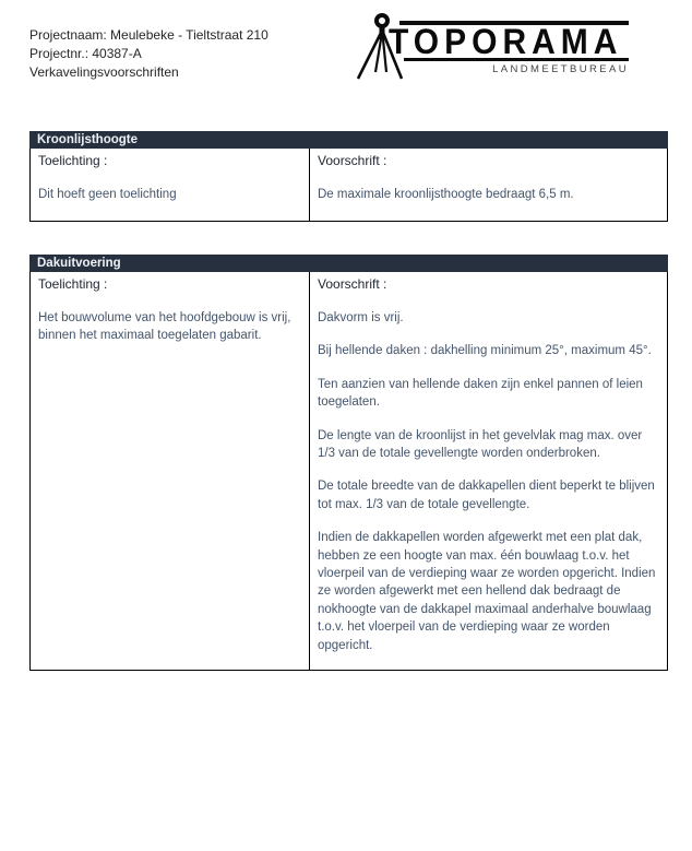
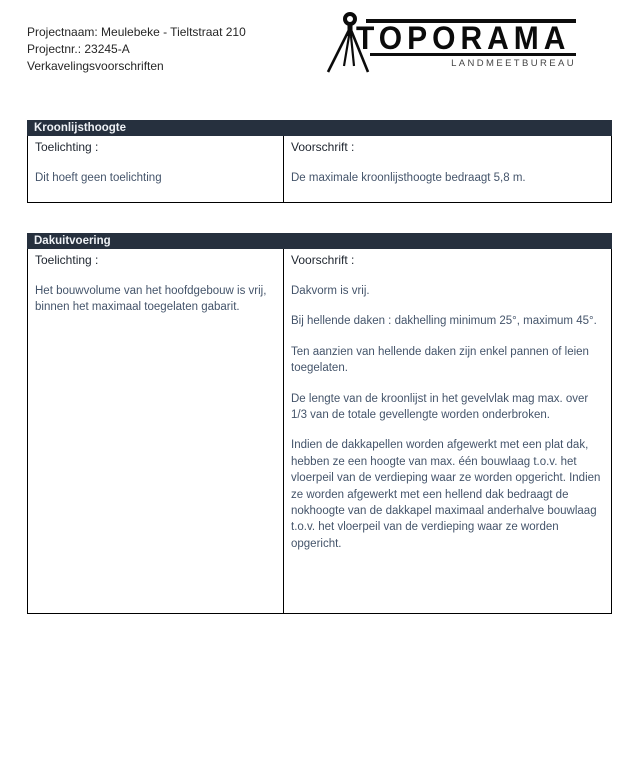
  Projectnaam: Meulebeke - Tieltstraat 210
- Projectnr.: 40387-A
+ Projectnr.: 23245-A
  Verkavelingsvoorschriften
  TOPORAMA
  LANDMEETBUREAU
  Kroonlijsthoogte
  Toelichting :
  Dit hoeft geen toelichting
  Voorschrift :
- De maximale kroonlijsthoogte bedraagt 6,5 m.
+ De maximale kroonlijsthoogte bedraagt 5,8 m.
  Dakuitvoering
  Toelichting :
  Het bouwvolume van het hoofdgebouw is vrij, binnen het maximaal toegelaten gabarit.
  Voorschrift :
  Dakvorm is vrij.
  Bij hellende daken : dakhelling minimum 25°, maximum 45°.
  Ten aanzien van hellende daken zijn enkel pannen of leien toegelaten.
  De lengte van de kroonlijst in het gevelvlak mag max. over 1/3 van de totale gevellengte worden onderbroken.
- De totale breedte van de dakkapellen dient beperkt te blijven tot max. 1/3 van de totale gevellengte.
  Indien de dakkapellen worden afgewerkt met een plat dak, hebben ze een hoogte van max. één bouwlaag t.o.v. het vloerpeil van de verdieping waar ze worden opgericht. Indien ze worden afgewerkt met een hellend dak bedraagt de nokhoogte van de dakkapel maximaal anderhalve bouwlaag t.o.v. het vloerpeil van de verdieping waar ze worden opgericht.
